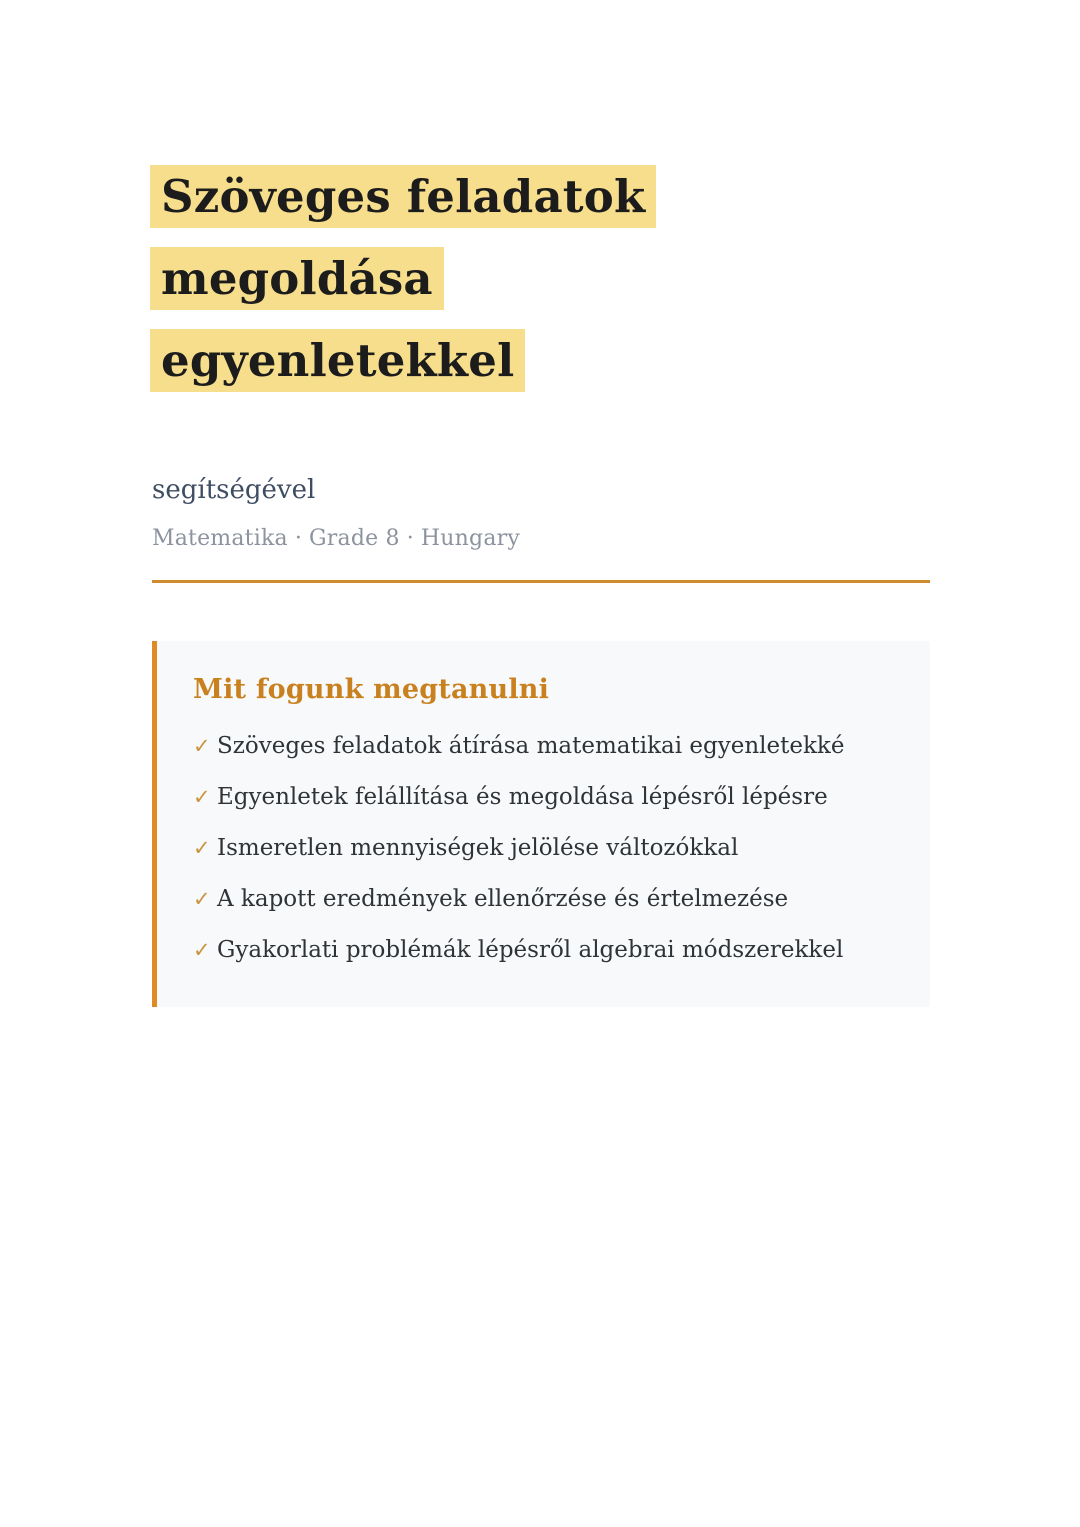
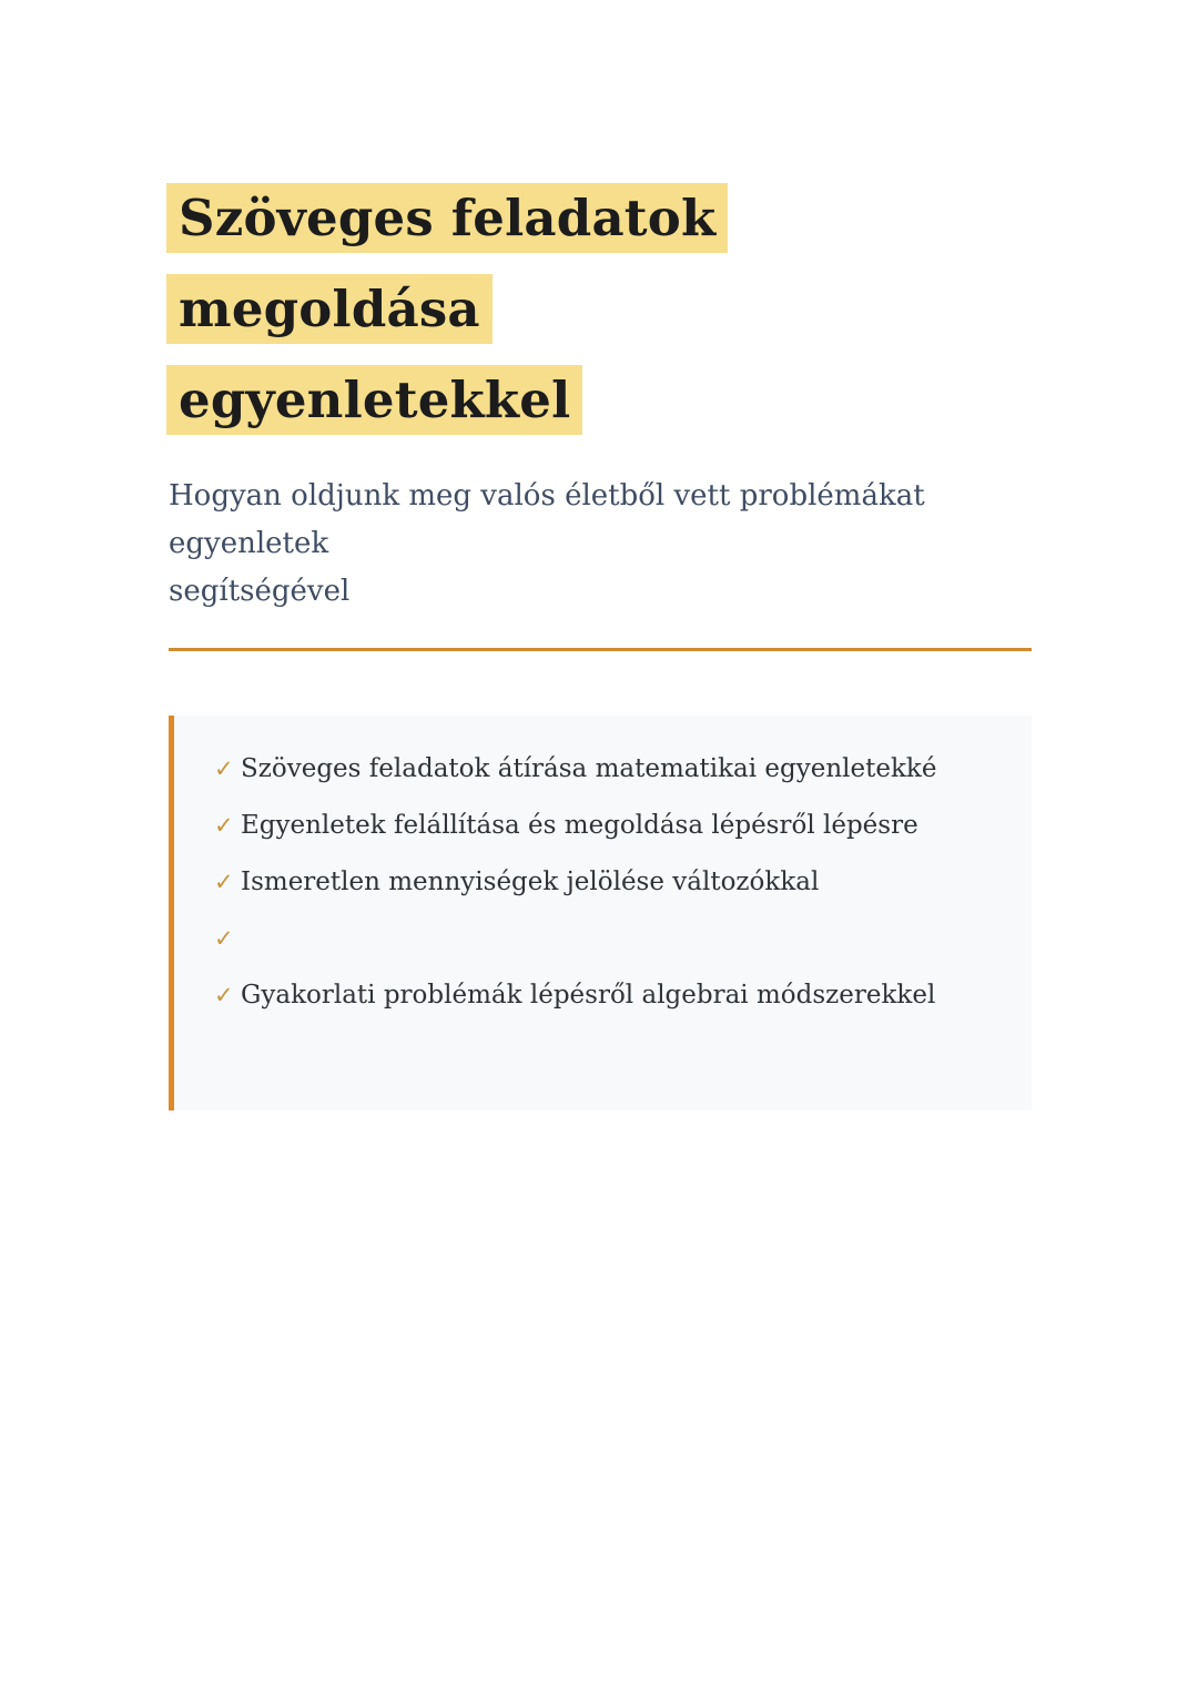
  Szöveges feladatok megoldása
  egyenletekkel
+ Hogyan oldjunk meg valós életből vett problémákat egyenletek
  segítségével
- Matematika · Grade 8 · Hungary
- Mit fogunk megtanulni
  ✓
  Szöveges feladatok átírása matematikai egyenletekké
  ✓
  Egyenletek felállítása és megoldása lépésről lépésre
  ✓
  Ismeretlen mennyiségek jelölése változókkal
  ✓
- A kapott eredmények ellenőrzése és értelmezése
  ✓
  Gyakorlati problémák lépésről algebrai módszerekkel
